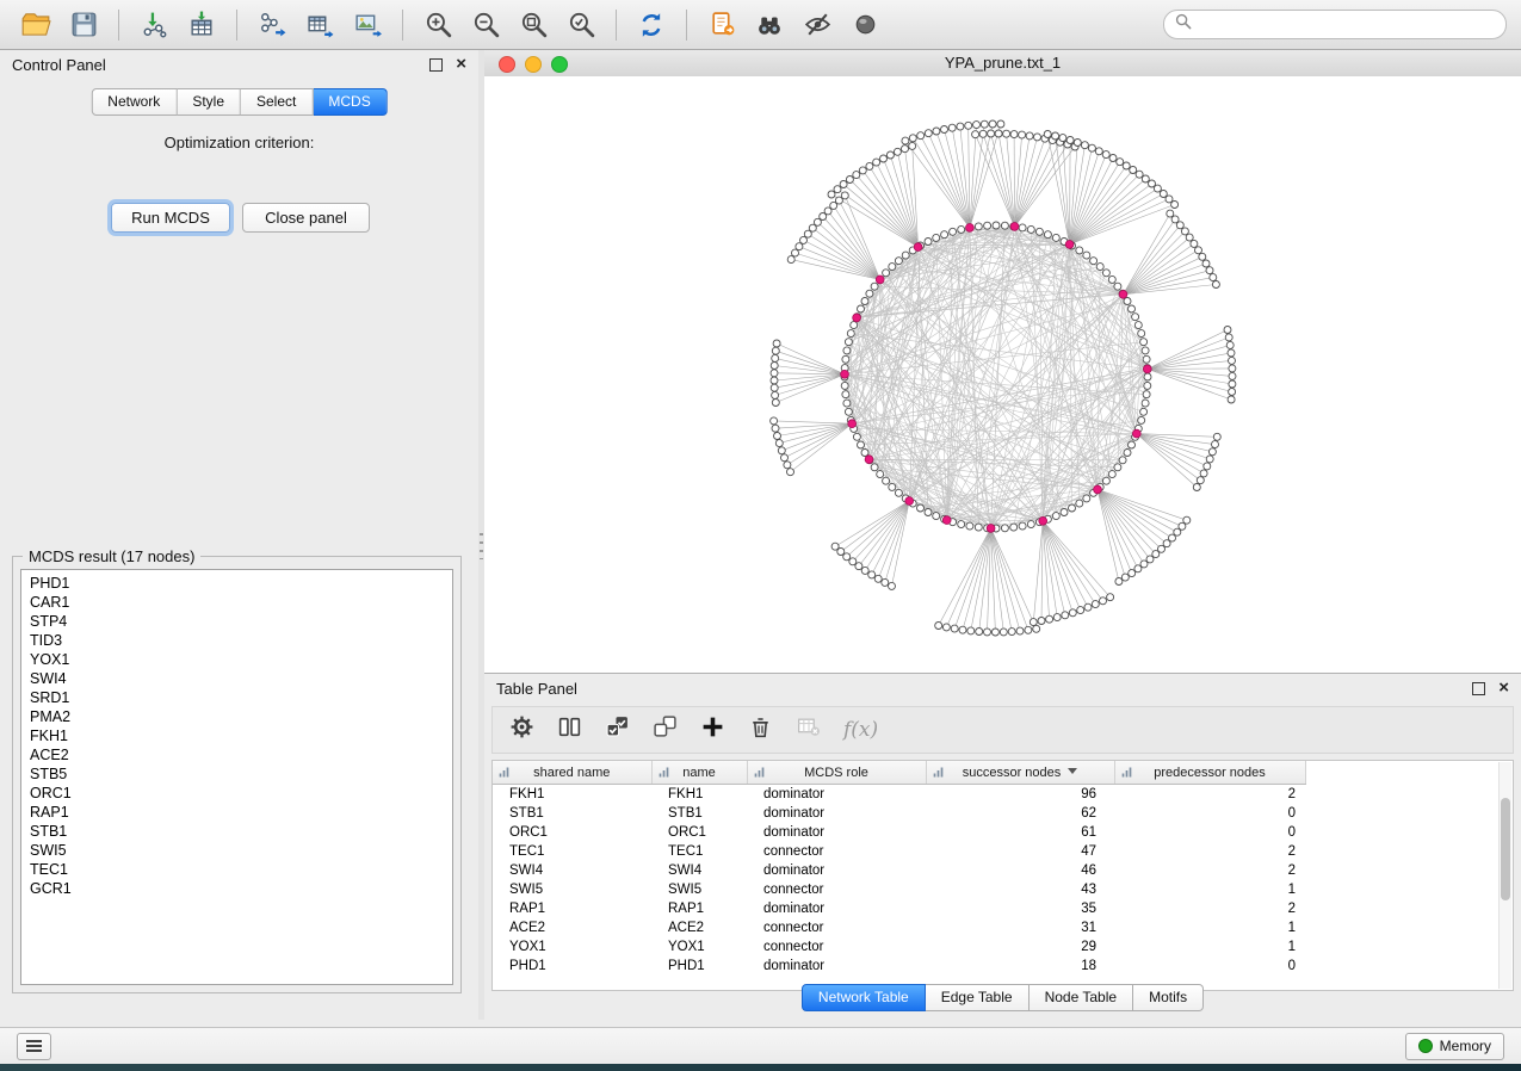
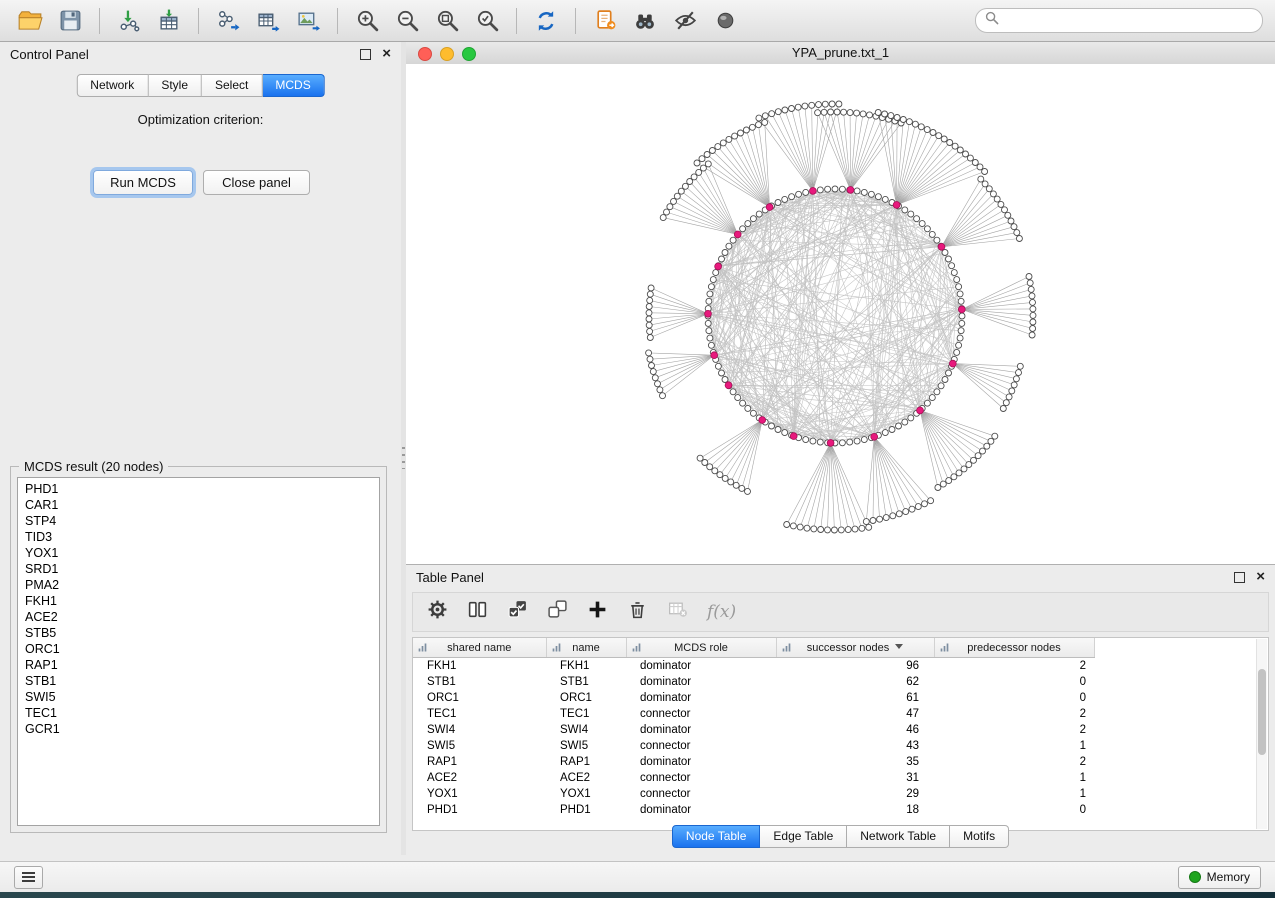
  Control Panel
  ×
  Network
  Style
  Select
  MCDS
  Optimization criterion:
  Run MCDS
  Close panel
- MCDS result (17 nodes)
+ MCDS result (20 nodes)
  PHD1
  CAR1
  STP4
  TID3
  YOX1
- SWI4
  SRD1
  PMA2
  FKH1
  ACE2
  STB5
  ORC1
  RAP1
  STB1
  SWI5
  TEC1
  GCR1
  YPA_prune.txt_1
  Table Panel
  ×
  f(x)
  shared name	name	MCDS role	successor nodes	predecessor nodes
  FKH1	FKH1	dominator	96	2
  STB1	STB1	dominator	62	0
  ORC1	ORC1	dominator	61	0
  TEC1	TEC1	connector	47	2
  SWI4	SWI4	dominator	46	2
  SWI5	SWI5	connector	43	1
  RAP1	RAP1	dominator	35	2
  ACE2	ACE2	connector	31	1
  YOX1	YOX1	connector	29	1
  PHD1	PHD1	dominator	18	0
- Network Table
+ Node Table
  Edge Table
- Node Table
+ Network Table
  Motifs
  Memory
